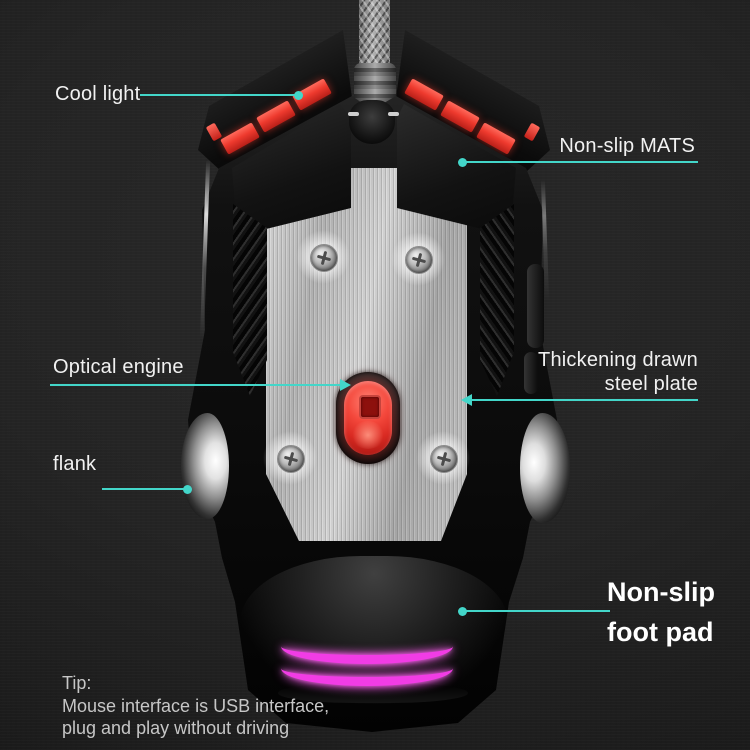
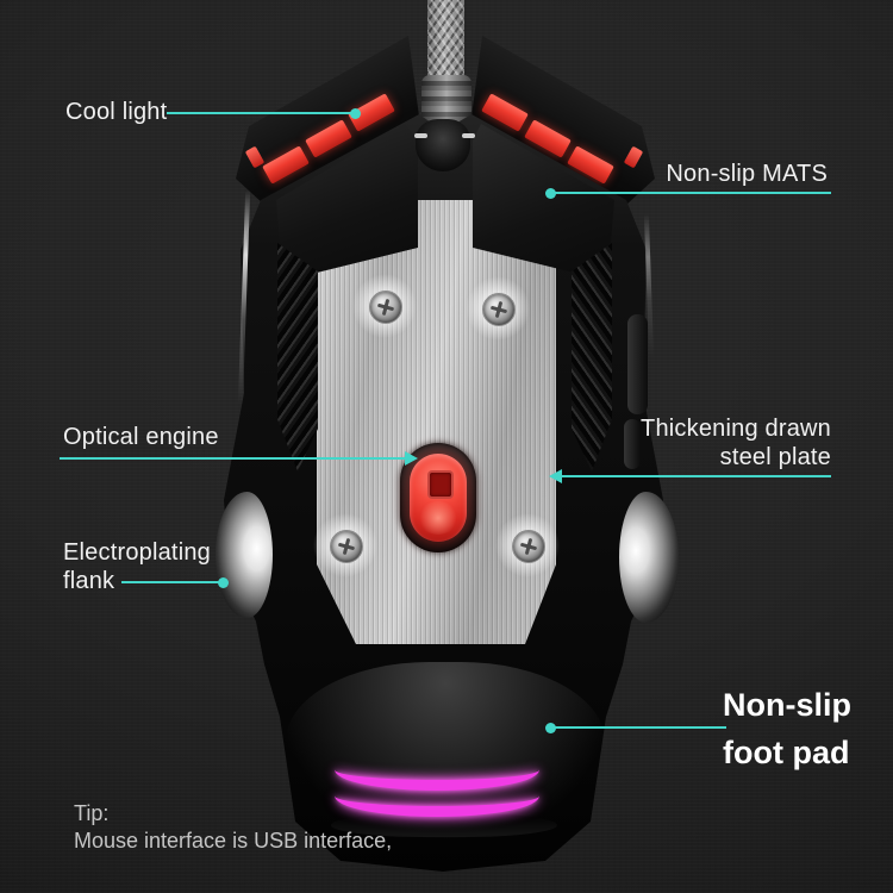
  Cool light
  Non-slip MATS
  Optical engine
  Thickening drawn
  steel plate
+ Electroplating
  flank
  Non-slip
  foot pad
  Tip:
  Mouse interface is USB interface,
- plug and play without driving
